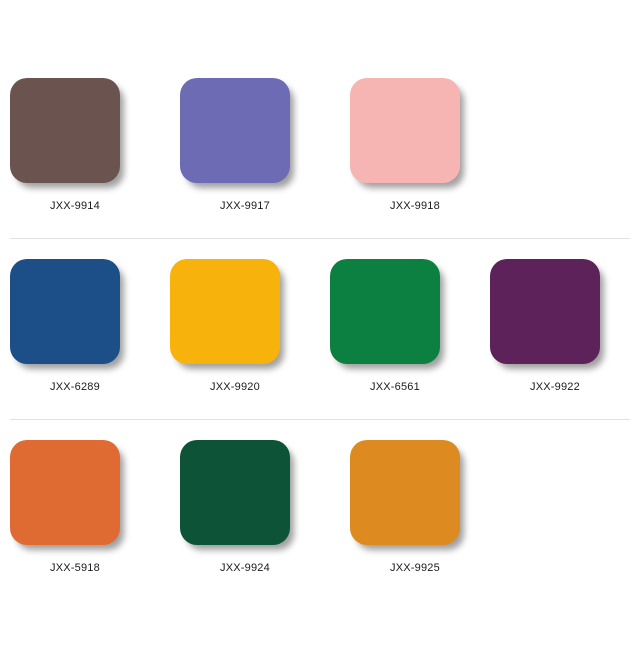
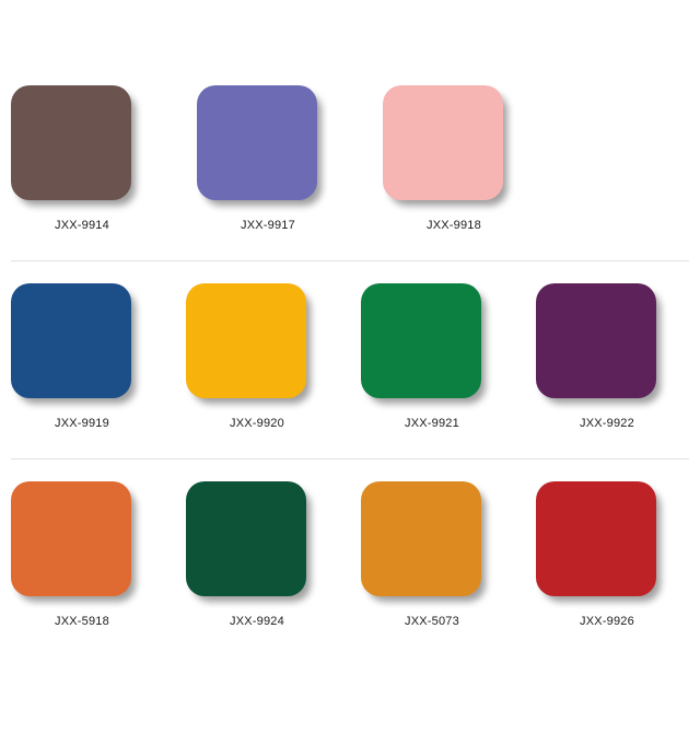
  JXX-9914
  JXX-9917
  JXX-9918
- JXX-6289
+ JXX-9919
  JXX-9920
- JXX-6561
+ JXX-9921
  JXX-9922
  JXX-5918
  JXX-9924
- JXX-9925
+ JXX-5073
+ JXX-9926
